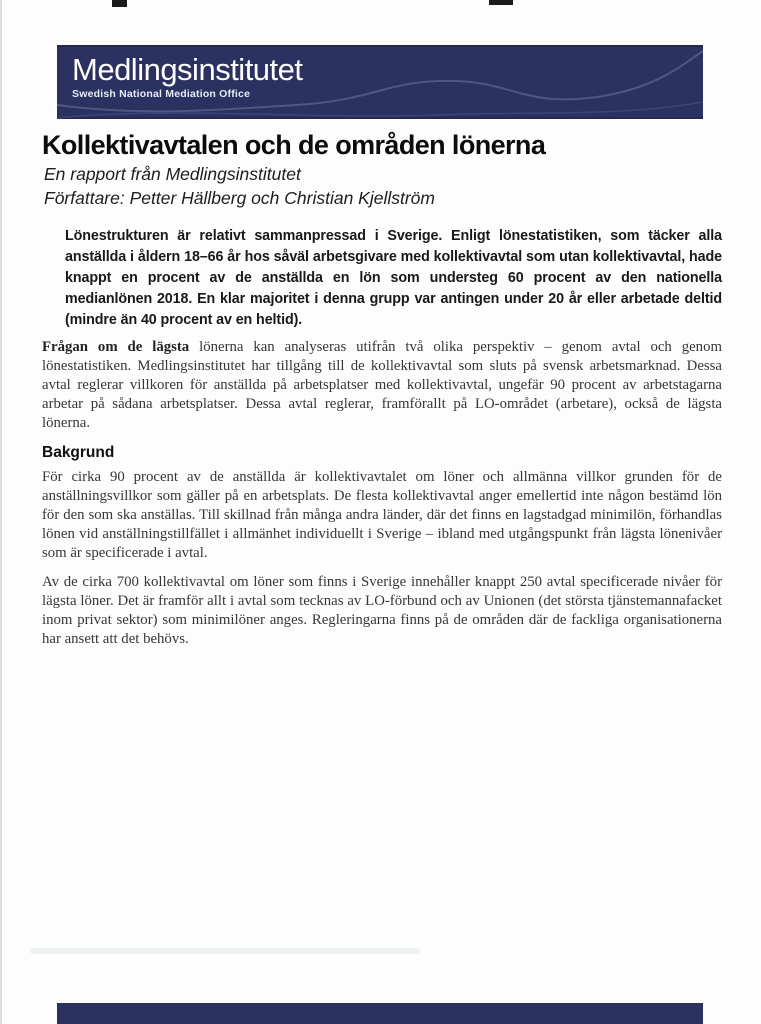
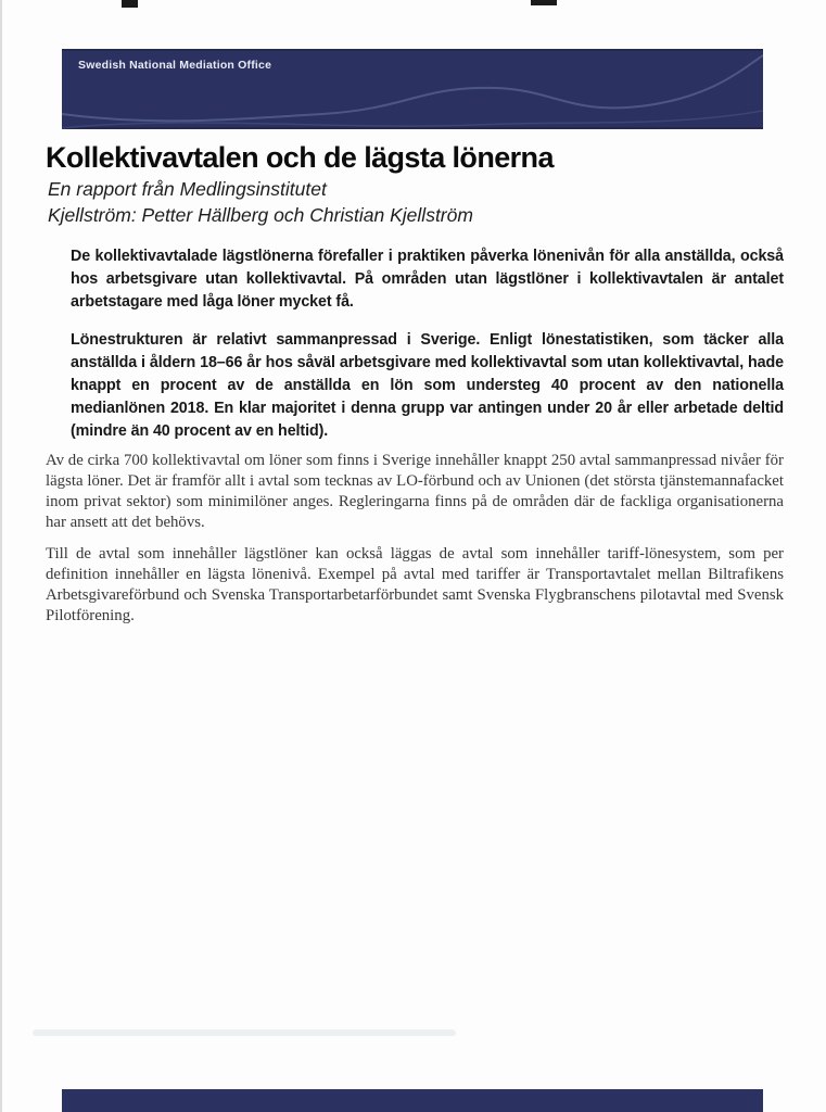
- Medlingsinstitutet
  Swedish National Mediation Office
- Kollektivavtalen och de områden lönerna
+ Kollektivavtalen och de lägsta lönerna
  En rapport från Medlingsinstitutet
- Författare: Petter Hällberg och Christian Kjellström
+ Kjellström: Petter Hällberg och Christian Kjellström
+ De kollektivavtalade lägstlönerna förefaller i praktiken påverka lönenivån för alla anställda, också hos arbetsgivare utan kollektivavtal. På områden utan lägstlöner i kollektivavtalen är antalet arbetstagare med låga löner mycket få.
- Lönestrukturen är relativt sammanpressad i Sverige. Enligt lönestatistiken, som täcker alla anställda i åldern 18–66 år hos såväl arbetsgivare med kollektivavtal som utan kollektivavtal, hade knappt en procent av de anställda en lön som understeg 60 procent av den nationella medianlönen 2018. En klar majoritet i denna grupp var antingen under 20 år eller arbetade deltid (mindre än 40 procent av en heltid).
+ Lönestrukturen är relativt sammanpressad i Sverige. Enligt lönestatistiken, som täcker alla anställda i åldern 18–66 år hos såväl arbetsgivare med kollektivavtal som utan kollektivavtal, hade knappt en procent av de anställda en lön som understeg 40 procent av den nationella medianlönen 2018. En klar majoritet i denna grupp var antingen under 20 år eller arbetade deltid (mindre än 40 procent av en heltid).
- Frågan om de lägsta lönerna kan analyseras utifrån två olika perspektiv – genom avtal och genom lönestatistiken. Medlingsinstitutet har tillgång till de kollektivavtal som sluts på svensk arbetsmarknad. Dessa avtal reglerar villkoren för anställda på arbetsplatser med kollektivavtal, ungefär 90 procent av arbetstagarna arbetar på sådana arbetsplatser. Dessa avtal reglerar, framförallt på LO-området (arbetare), också de lägsta lönerna.
- Bakgrund
- För cirka 90 procent av de anställda är kollektivavtalet om löner och allmänna villkor grunden för de anställningsvillkor som gäller på en arbetsplats. De flesta kollektivavtal anger emellertid inte någon bestämd lön för den som ska anställas. Till skillnad från många andra länder, där det finns en lagstadgad minimilön, förhandlas lönen vid anställningstillfället i allmänhet individuellt i Sverige – ibland med utgångspunkt från lägsta lönenivåer som är specificerade i avtal.
- Av de cirka 700 kollektivavtal om löner som finns i Sverige innehåller knappt 250 avtal specificerade nivåer för lägsta löner. Det är framför allt i avtal som tecknas av LO-förbund och av Unionen (det största tjänstemannafacket inom privat sektor) som minimilöner anges. Regleringarna finns på de områden där de fackliga organisationerna har ansett att det behövs.
+ Av de cirka 700 kollektivavtal om löner som finns i Sverige innehåller knappt 250 avtal sammanpressad nivåer för lägsta löner. Det är framför allt i avtal som tecknas av LO-förbund och av Unionen (det största tjänstemannafacket inom privat sektor) som minimilöner anges. Regleringarna finns på de områden där de fackliga organisationerna har ansett att det behövs.
+ Till de avtal som innehåller lägstlöner kan också läggas de avtal som innehåller tariff-lönesystem, som per definition innehåller en lägsta lönenivå. Exempel på avtal med tariffer är Transportavtalet mellan Biltrafikens Arbetsgivareförbund och Svenska Transportarbetarförbundet samt Svenska Flygbranschens pilotavtal med Svensk Pilotförening.
